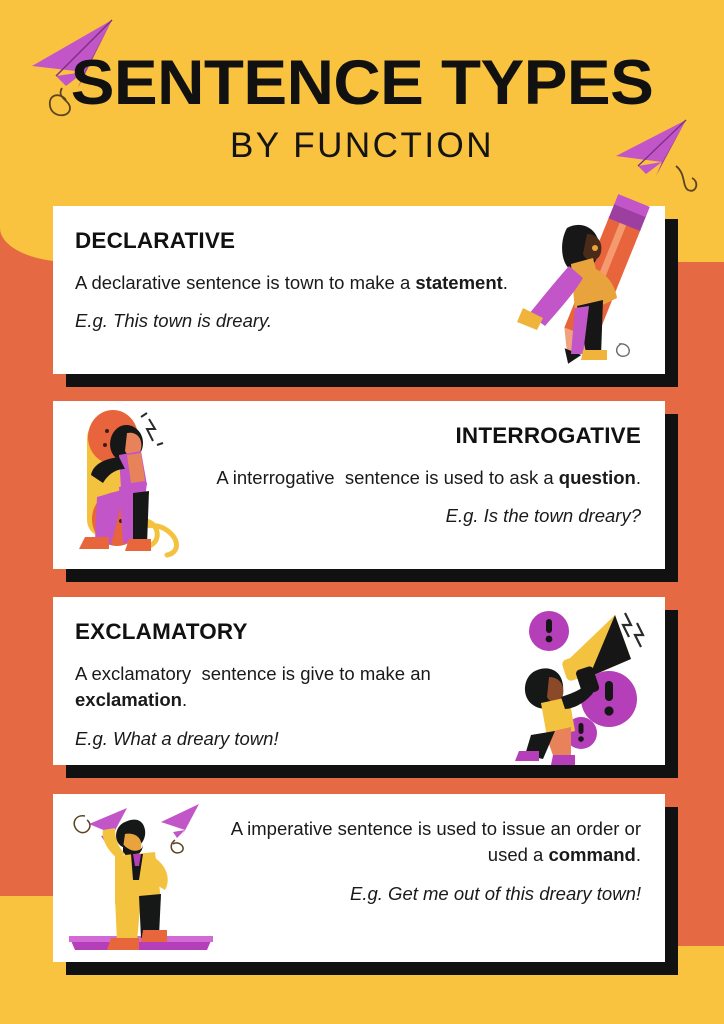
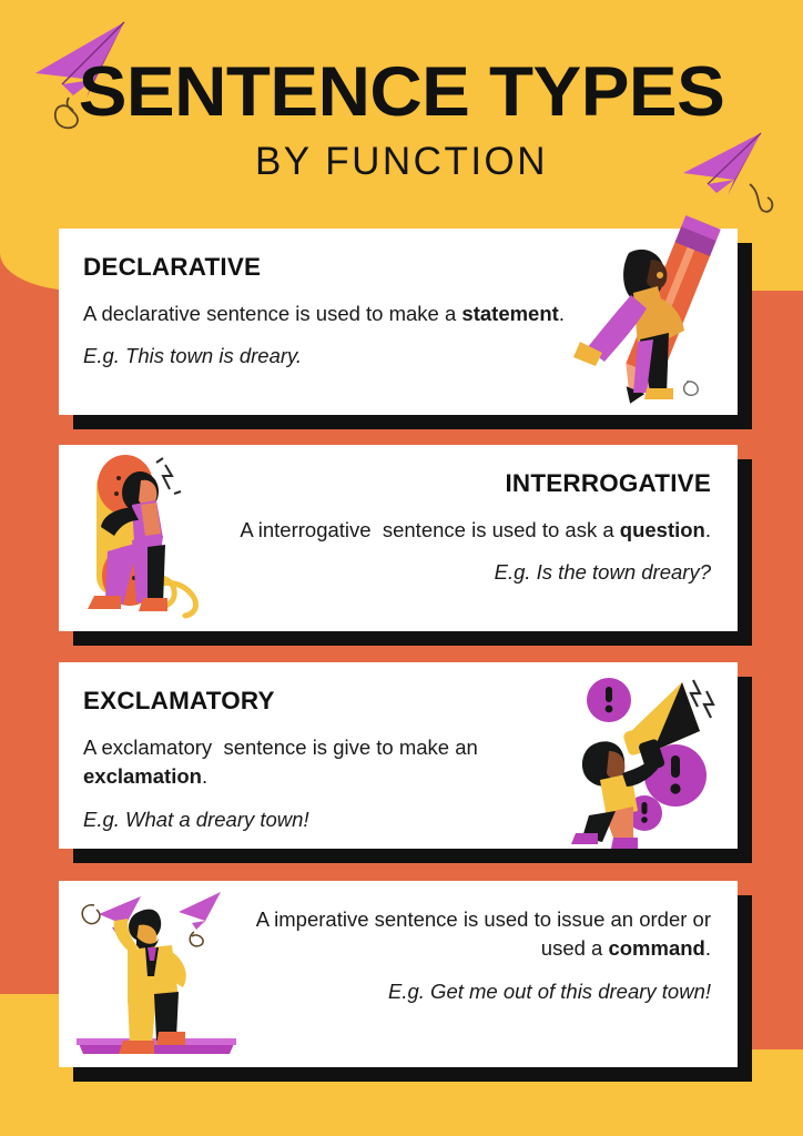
  SENTENCE TYPES
  BY FUNCTION
  DECLARATIVE
- A declarative sentence is town to make a statement.
+ A declarative sentence is used to make a statement.
  E.g. This town is dreary.
  INTERROGATIVE
  A interrogative sentence is used to ask a question.
  E.g. Is the town dreary?
  EXCLAMATORY
  A exclamatory sentence is give to make an exclamation.
  E.g. What a dreary town!
  A imperative sentence is used to issue an order or used a command.
  E.g. Get me out of this dreary town!
